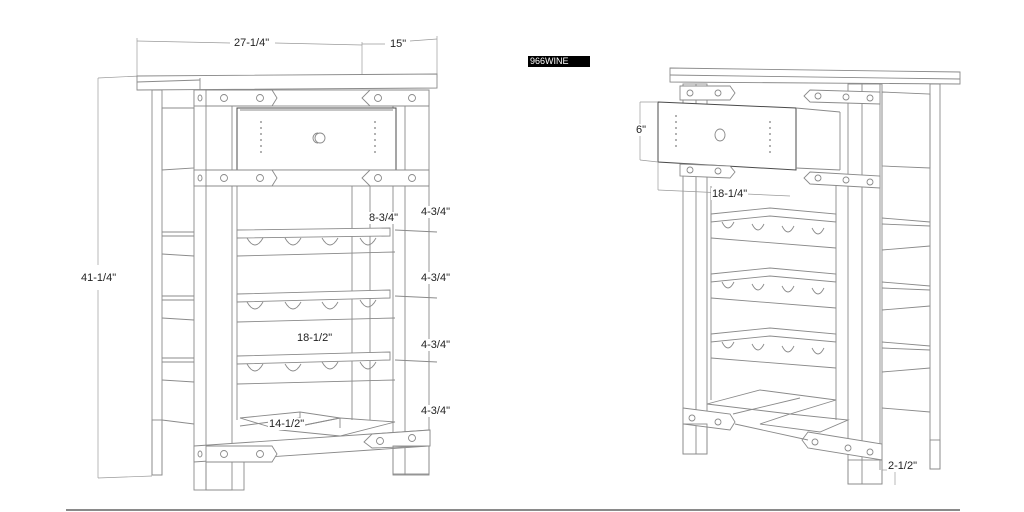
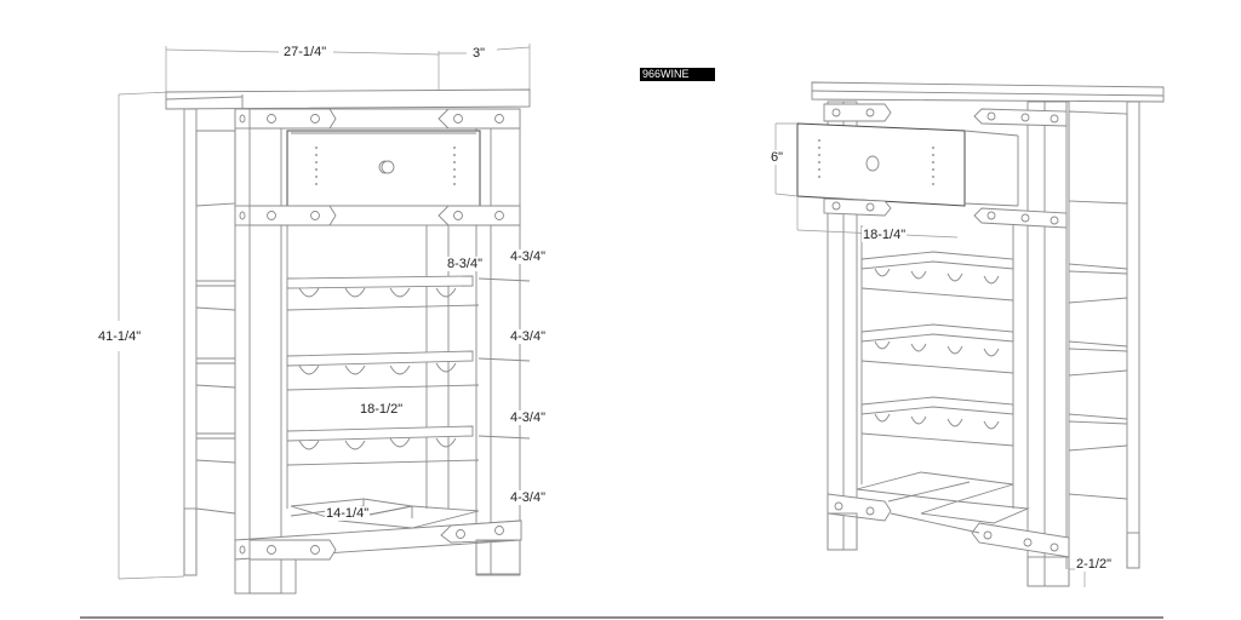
  966WINE
  27-1/4"
- 15"
+ 3"
  41-1/4"
  8-3/4"
  4-3/4"
  4-3/4"
  4-3/4"
  4-3/4"
  18-1/2"
- 14-1/2"
+ 14-1/4"
  6"
  18-1/4"
  2-1/2"
